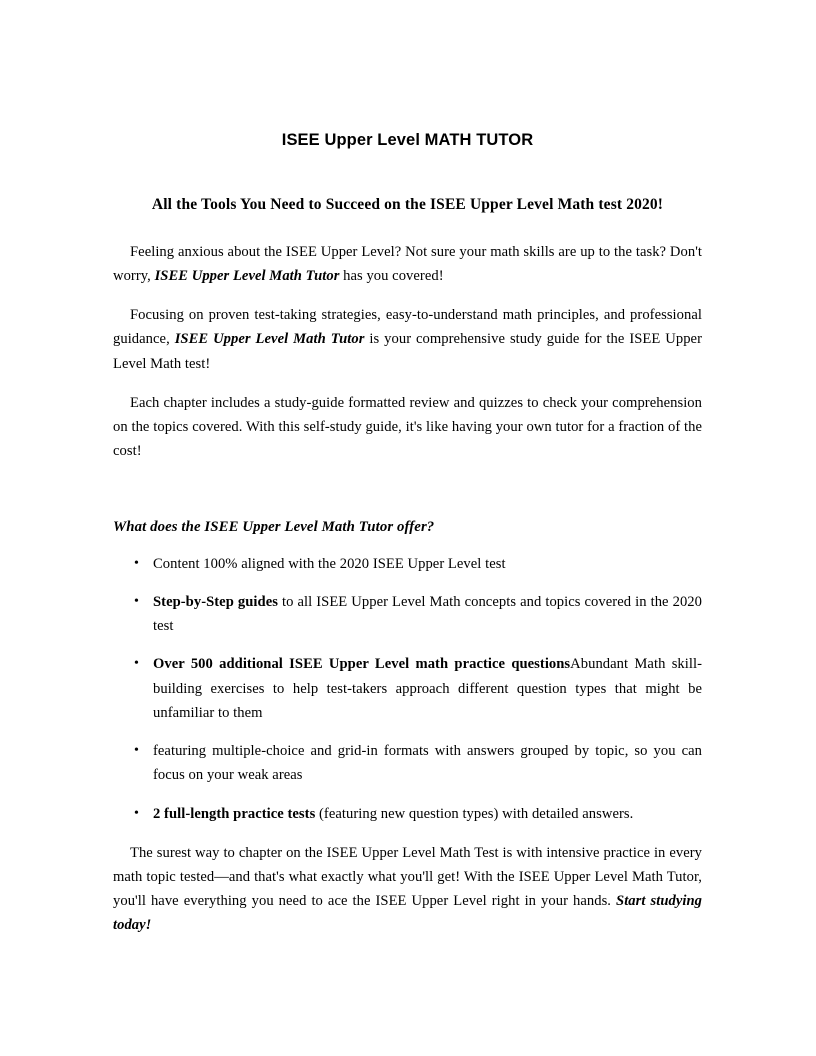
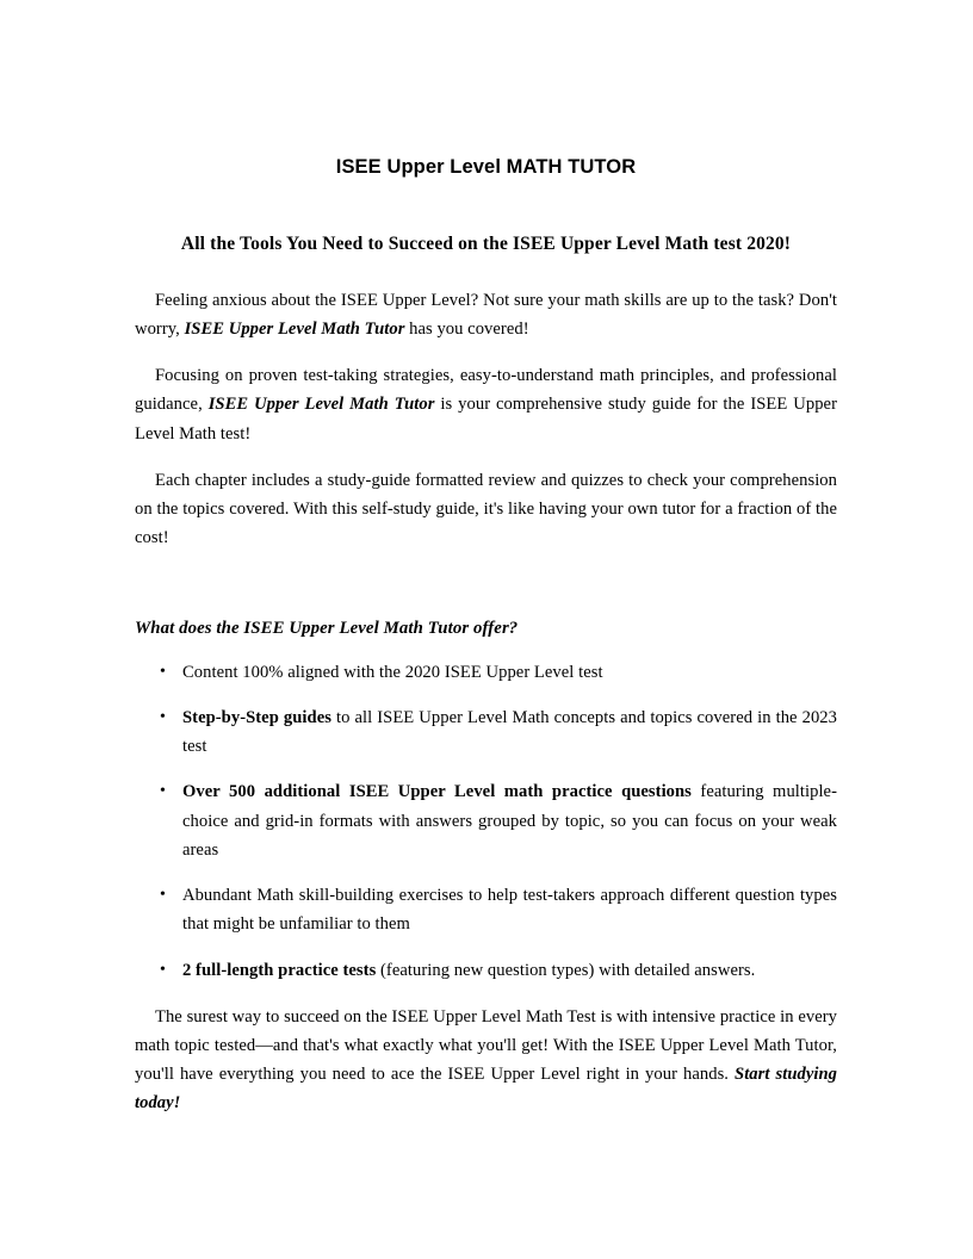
  ISEE Upper Level MATH TUTOR
  All the Tools You Need to Succeed on the ISEE Upper Level Math test 2020!
  Feeling anxious about the ISEE Upper Level? Not sure your math skills are up to the task? Don't worry, ISEE Upper Level Math Tutor has you covered!
  Focusing on proven test-taking strategies, easy-to-understand math principles, and professional guidance, ISEE Upper Level Math Tutor is your comprehensive study guide for the ISEE Upper Level Math test!
  Each chapter includes a study-guide formatted review and quizzes to check your comprehension on the topics covered. With this self-study guide, it's like having your own tutor for a fraction of the cost!
  What does the ISEE Upper Level Math Tutor offer?
  •
  Content 100% aligned with the 2020 ISEE Upper Level test
  •
- Step-by-Step guides to all ISEE Upper Level Math concepts and topics covered in the 2020 test
+ Step-by-Step guides to all ISEE Upper Level Math concepts and topics covered in the 2023 test
  •
- Over 500 additional ISEE Upper Level math practice questionsAbundant Math skill-building exercises to help test-takers approach different question types that might be unfamiliar to them
+ Over 500 additional ISEE Upper Level math practice questions featuring multiple-choice and grid-in formats with answers grouped by topic, so you can focus on your weak areas
  •
- featuring multiple-choice and grid-in formats with answers grouped by topic, so you can focus on your weak areas
+ Abundant Math skill-building exercises to help test-takers approach different question types that might be unfamiliar to them
  •
  2 full-length practice tests (featuring new question types) with detailed answers.
- The surest way to chapter on the ISEE Upper Level Math Test is with intensive practice in every math topic tested—and that's what exactly what you'll get! With the ISEE Upper Level Math Tutor, you'll have everything you need to ace the ISEE Upper Level right in your hands. Start studying today!
+ The surest way to succeed on the ISEE Upper Level Math Test is with intensive practice in every math topic tested—and that's what exactly what you'll get! With the ISEE Upper Level Math Tutor, you'll have everything you need to ace the ISEE Upper Level right in your hands. Start studying today!
